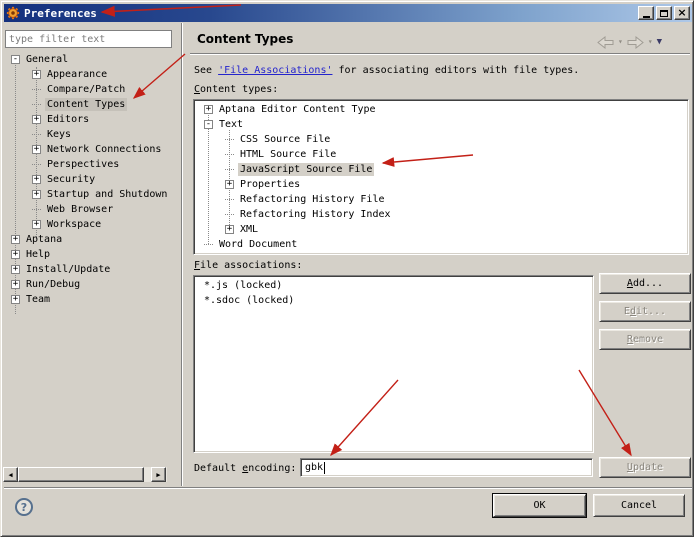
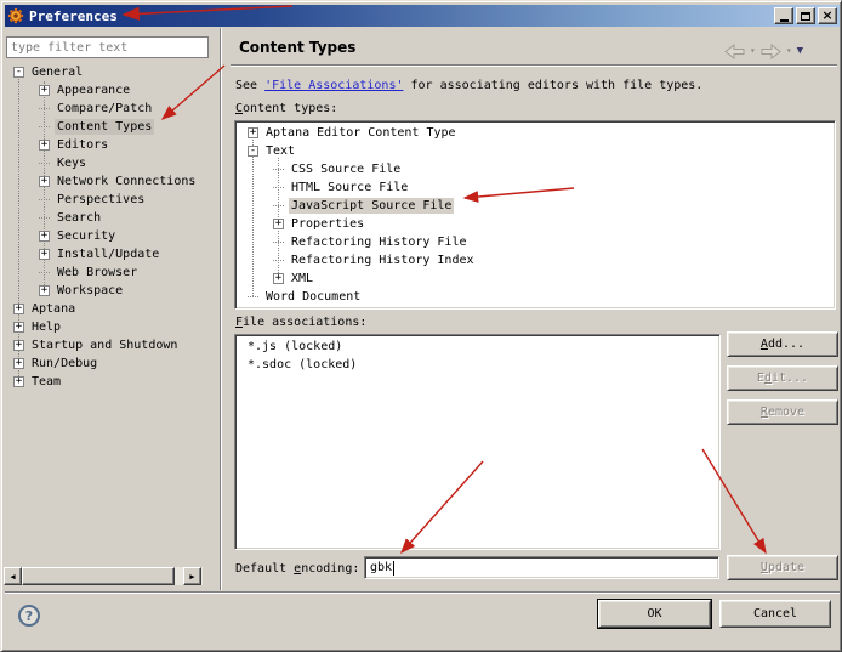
  Preferences
  ×
  type filter text
  -
  General
  +
  Appearance
  Compare/Patch
  Content Types
  +
  Editors
  Keys
  +
  Network Connections
  Perspectives
+ Search
  +
  Security
  +
- Startup and Shutdown
+ Install/Update
  Web Browser
  +
  Workspace
  +
  Aptana
  +
  Help
  +
- Install/Update
+ Startup and Shutdown
  +
  Run/Debug
  +
  Team
  ◀
  ▶
  Content Types
  ▾
  ▾
  ▼
  See 'File Associations' for associating editors with file types.
  Content types:
  +
  Aptana Editor Content Type
  -
  Text
  CSS Source File
  HTML Source File
  JavaScript Source File
  +
  Properties
  Refactoring History File
  Refactoring History Index
  +
  XML
  Word Document
  File associations:
  *.js (locked)
  *.sdoc (locked)
  Add...
  Edit...
  Remove
  Default encoding:
  gbk
  Update
  ?
  OK
  Cancel
